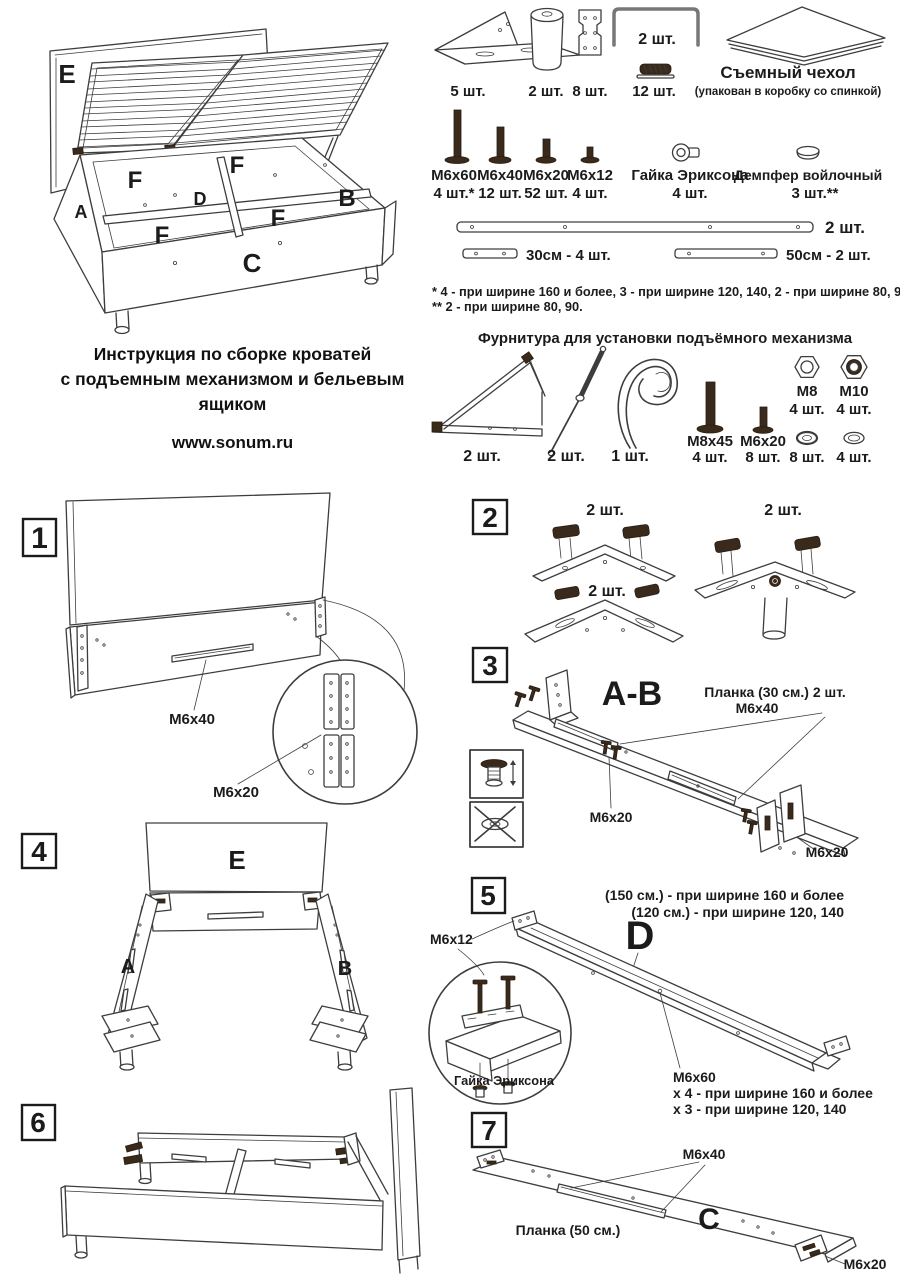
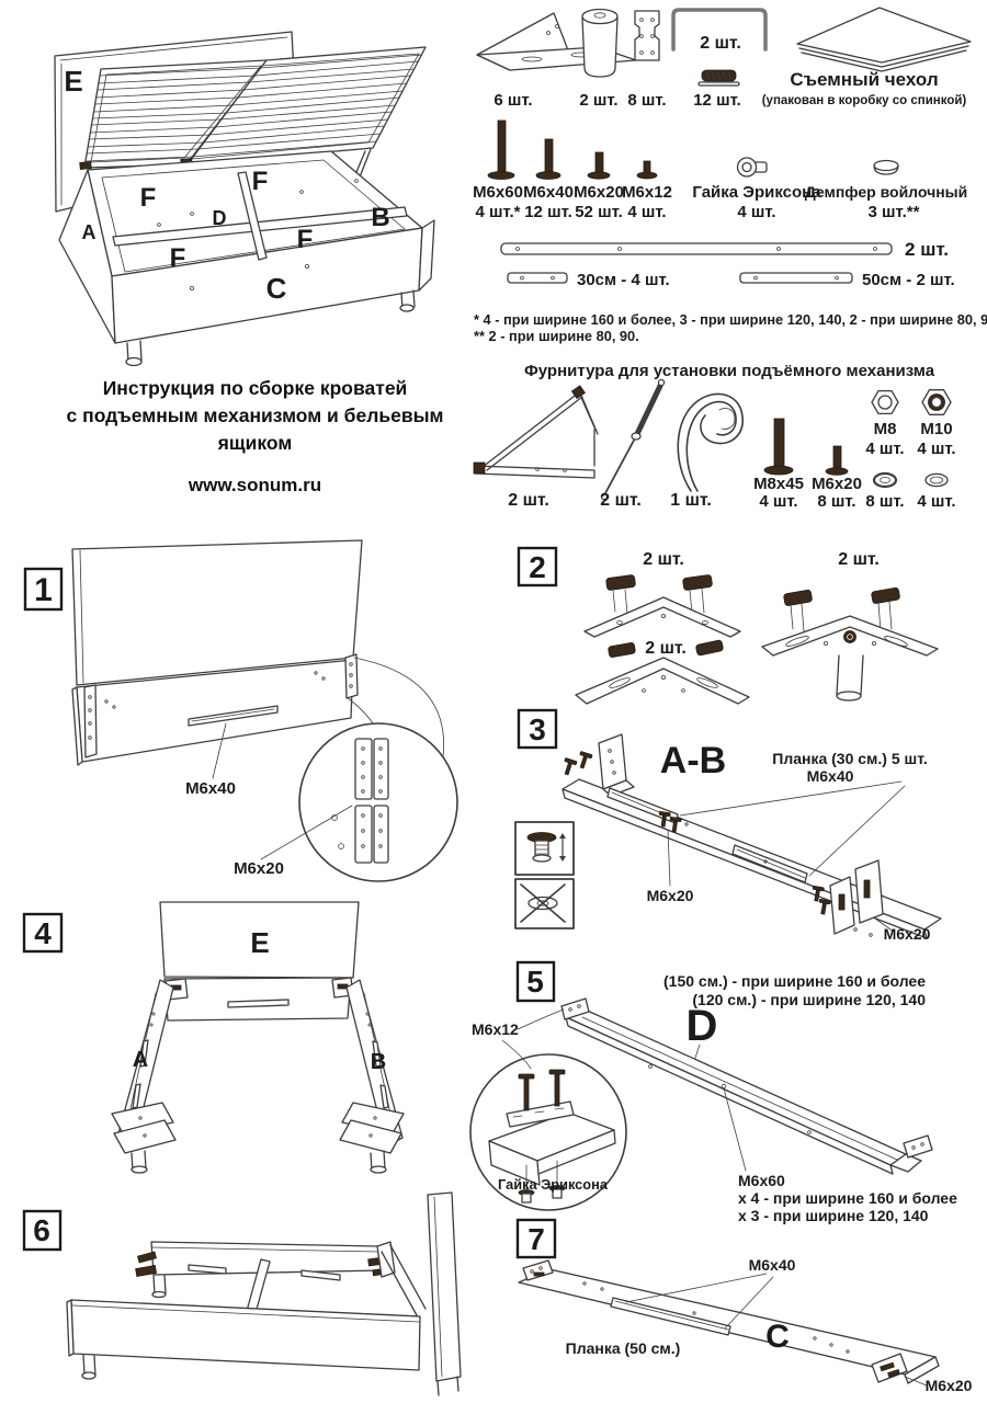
  E
  F
  F
  D
  A
  B
  F
  F
  C
- 5 шт.
+ 6 шт.
  2 шт.
  8 шт.
  2 шт.
  12 шт.
  Съемный чехол
  (упакован в коробку со спинкой)
  М6х60
  4 шт.*
  М6х40
  12 шт.
  М6х20
  52 шт.
  М6х12
  4 шт.
  Гайка Эриксона
  4 шт.
  Демпфер войлочный
  3 шт.**
  2 шт.
  30см - 4 шт.
  50см - 2 шт.
  * 4 - при ширине 160 и более, 3 - при ширине 120, 140, 2 - при ширине 80, 9
  ** 2 - при ширине 80, 90.
  Инструкция по сборке кроватей
  с подъемным механизмом и бельевым ящиком
  www.sonum.ru
  Фурнитура для установки подъёмного механизма
  2 шт.
  2 шт.
  1 шт.
  М8х45
  4 шт.
  М6х20
  8 шт.
  М8
  4 шт.
  М10
  4 шт.
  8 шт.
  4 шт.
  1
  М6х40
  М6х20
  2
  2 шт.
  2 шт.
  2 шт.
  3
  A-B
- Планка (30 см.) 2 шт.
+ Планка (30 см.) 5 шт.
  М6х40
  М6х20
  М6х20
  4
  E
  A
  B
  5
  (150 см.) - при ширине 160 и более
  (120 см.) - при ширине 120, 140
  М6х12
  D
  Гайка Эриксона
  М6х60
  х 4 - при ширине 160 и более
  х 3 - при ширине 120, 140
  6
  7
  М6х40
  C
  Планка (50 см.)
  М6х20
